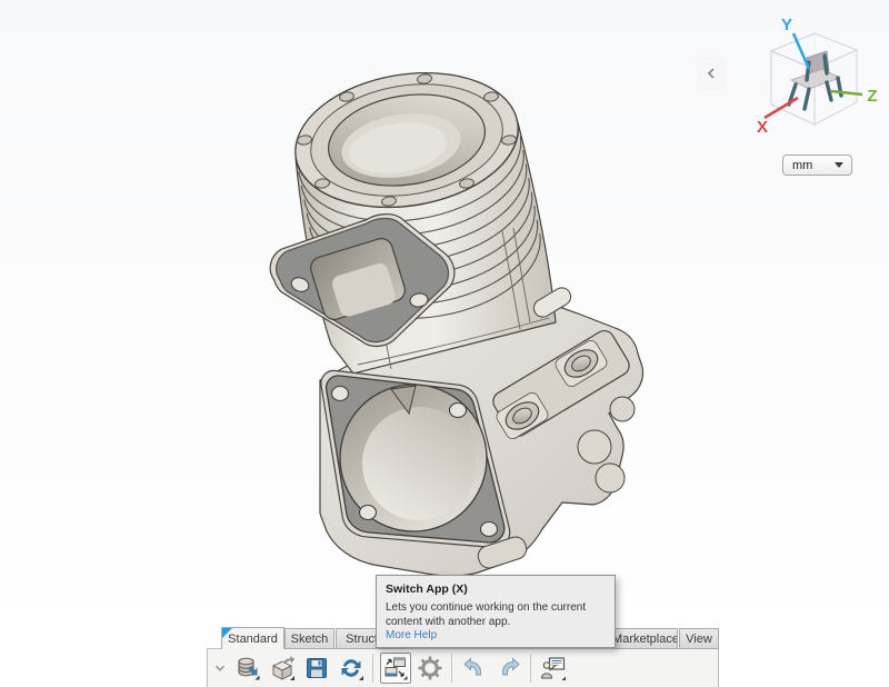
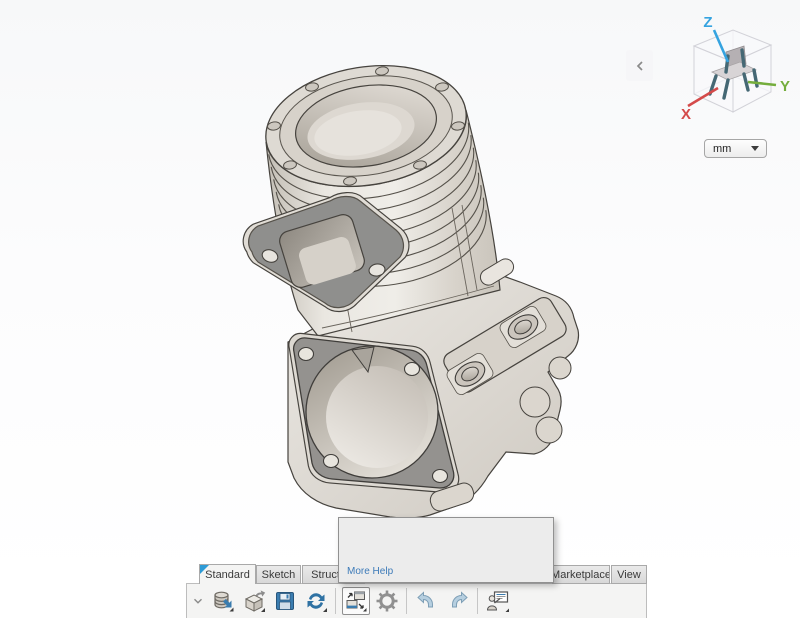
- Y
+ Z
  X
- Z
+ Y
  mm
- Switch App (X)
- Lets you continue working on the current content with another app.
  More Help
  Standard
  Sketch
  Marketplace
  View
